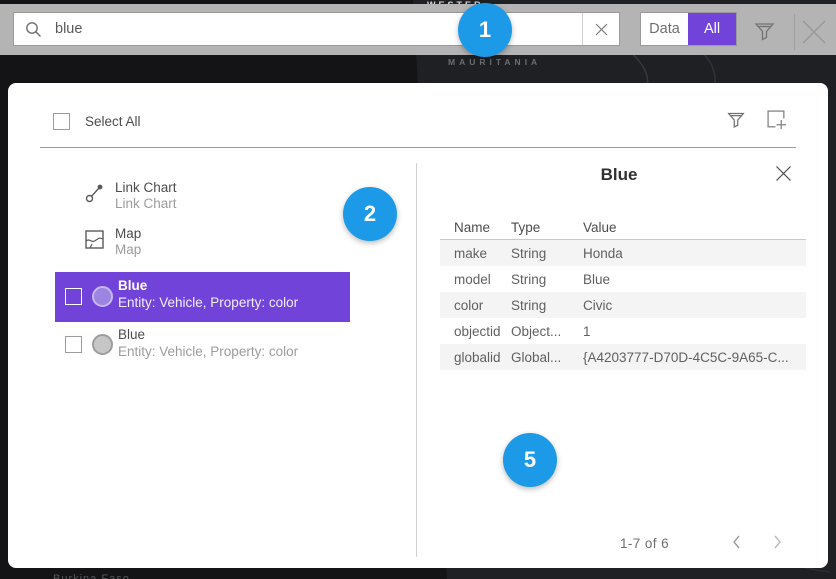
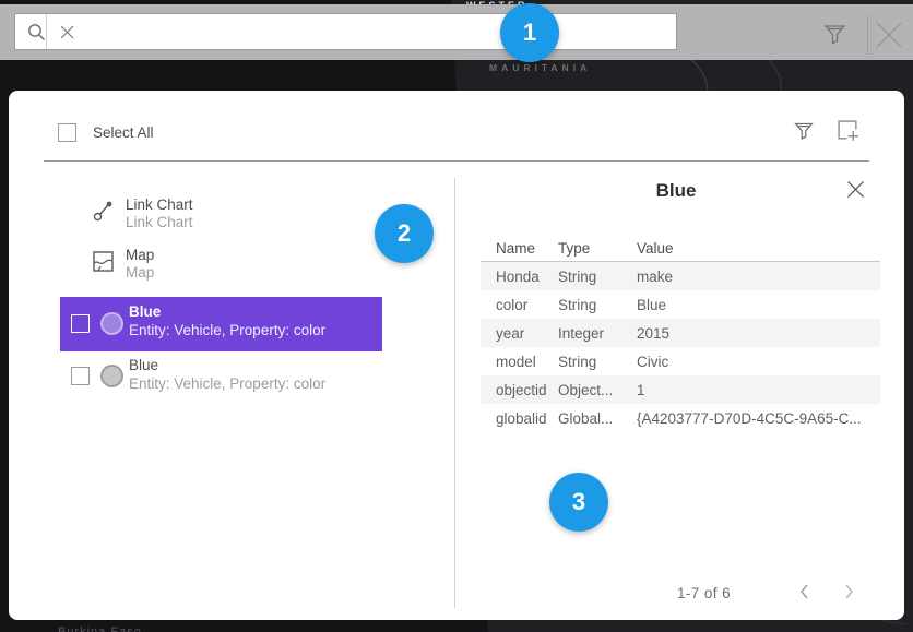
  MAURITANIA
- blue
- Data
- All
  Select All
  Link Chart
  Link Chart
  Map
  Map
  Blue
  Entity: Vehicle, Property: color
  Blue
  Entity: Vehicle, Property: color
  Blue
  Name
  Type
  Value
- make
+ Honda
  String
- Honda
+ make
- model
+ color
  String
  Blue
+ year
+ Integer
+ 2015
- color
+ model
  String
  Civic
  objectid
  Object...
  1
  globalid
  Global...
  {A4203777-D70D-4C5C-9A65-C...
  1-7 of 6
  1
  2
- 5
+ 3
